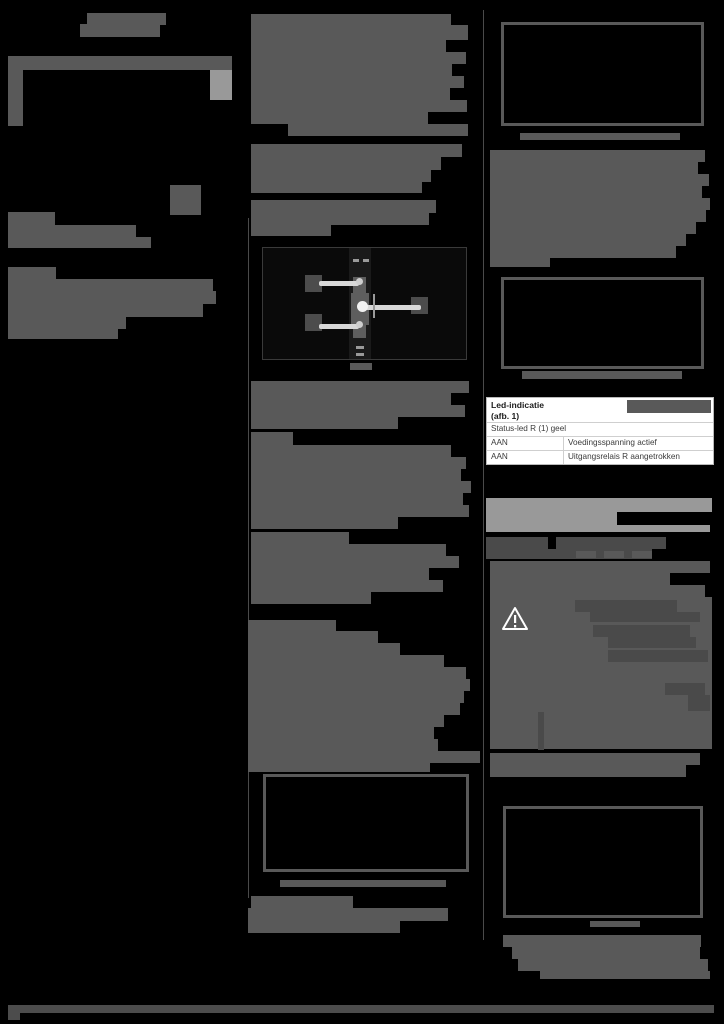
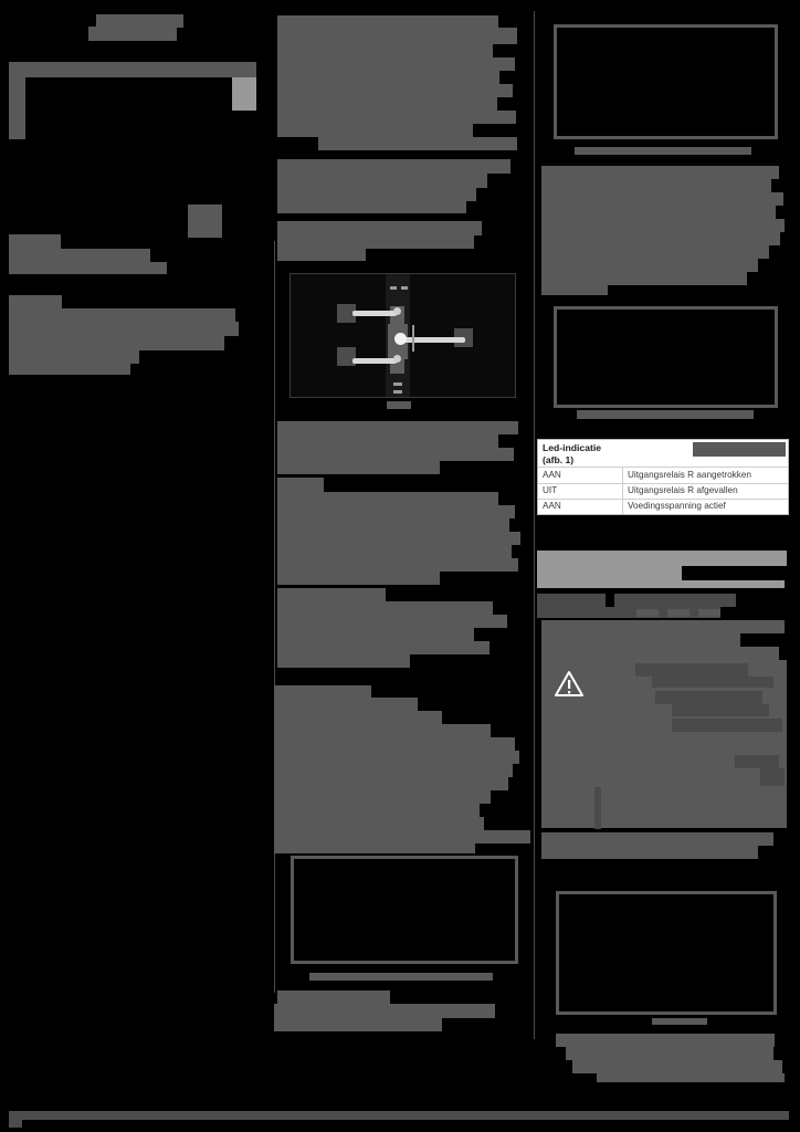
  Led-indicatie
  (afb. 1)
- Status-led R (1) geel
  AAN
- Voedingsspanning actief
+ Uitgangsrelais R aangetrokken
+ UIT
+ Uitgangsrelais R afgevallen
  AAN
- Uitgangsrelais R aangetrokken
+ Voedingsspanning actief
